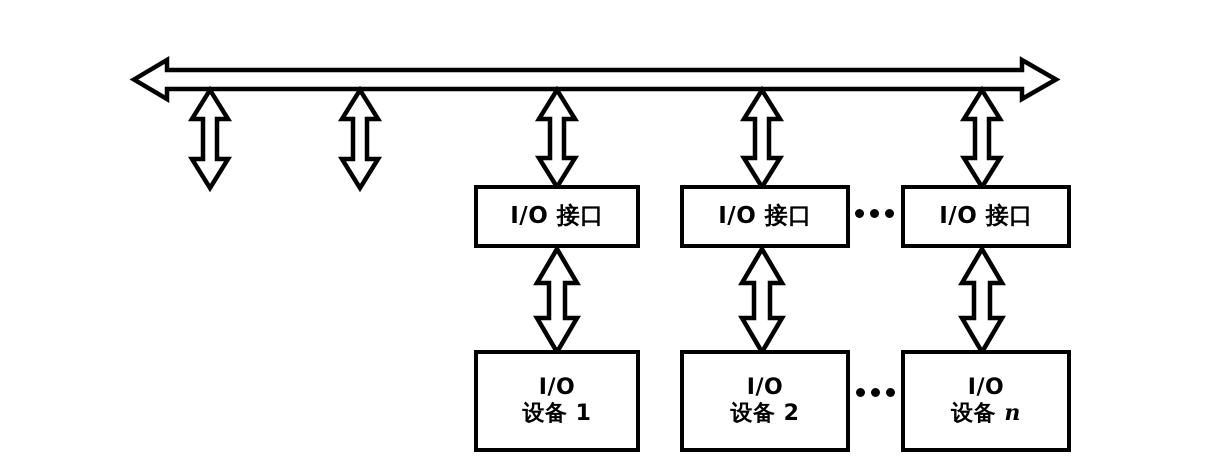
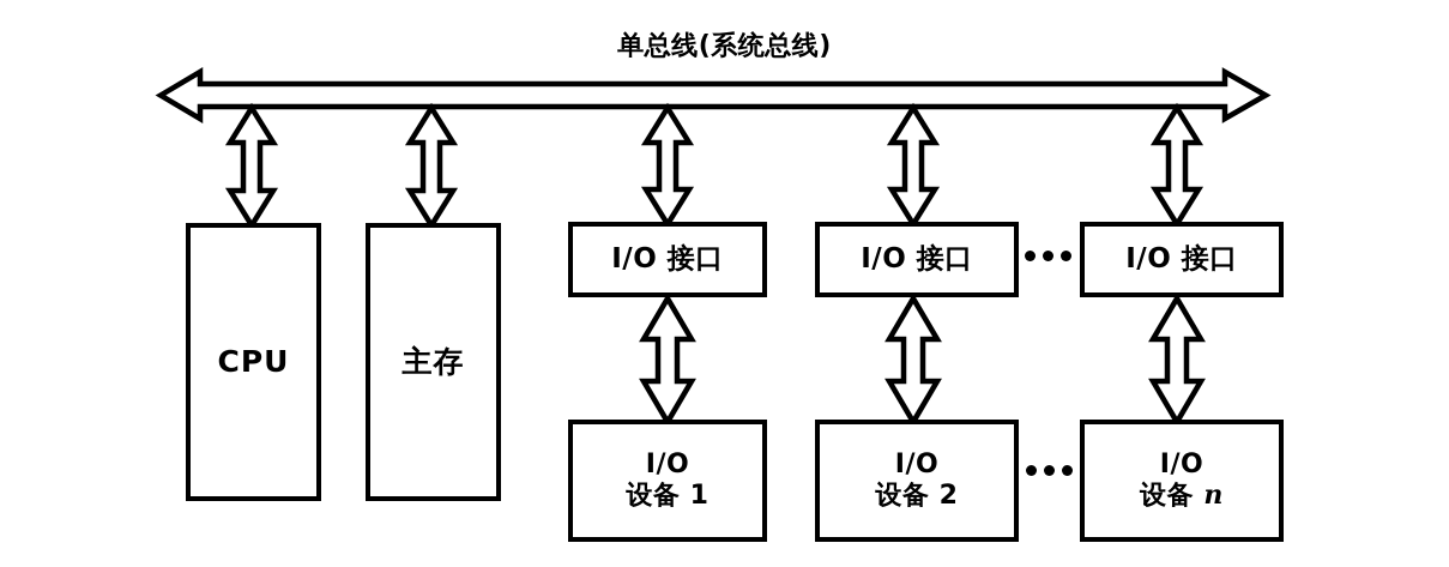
+ 单总线(系统总线)
+ CPU
+ 主存
  I/O 接口
  I/O 接口
  I/O 接口
  I/O
  设备 1
  I/O
  设备 2
  I/O
  设备 n
